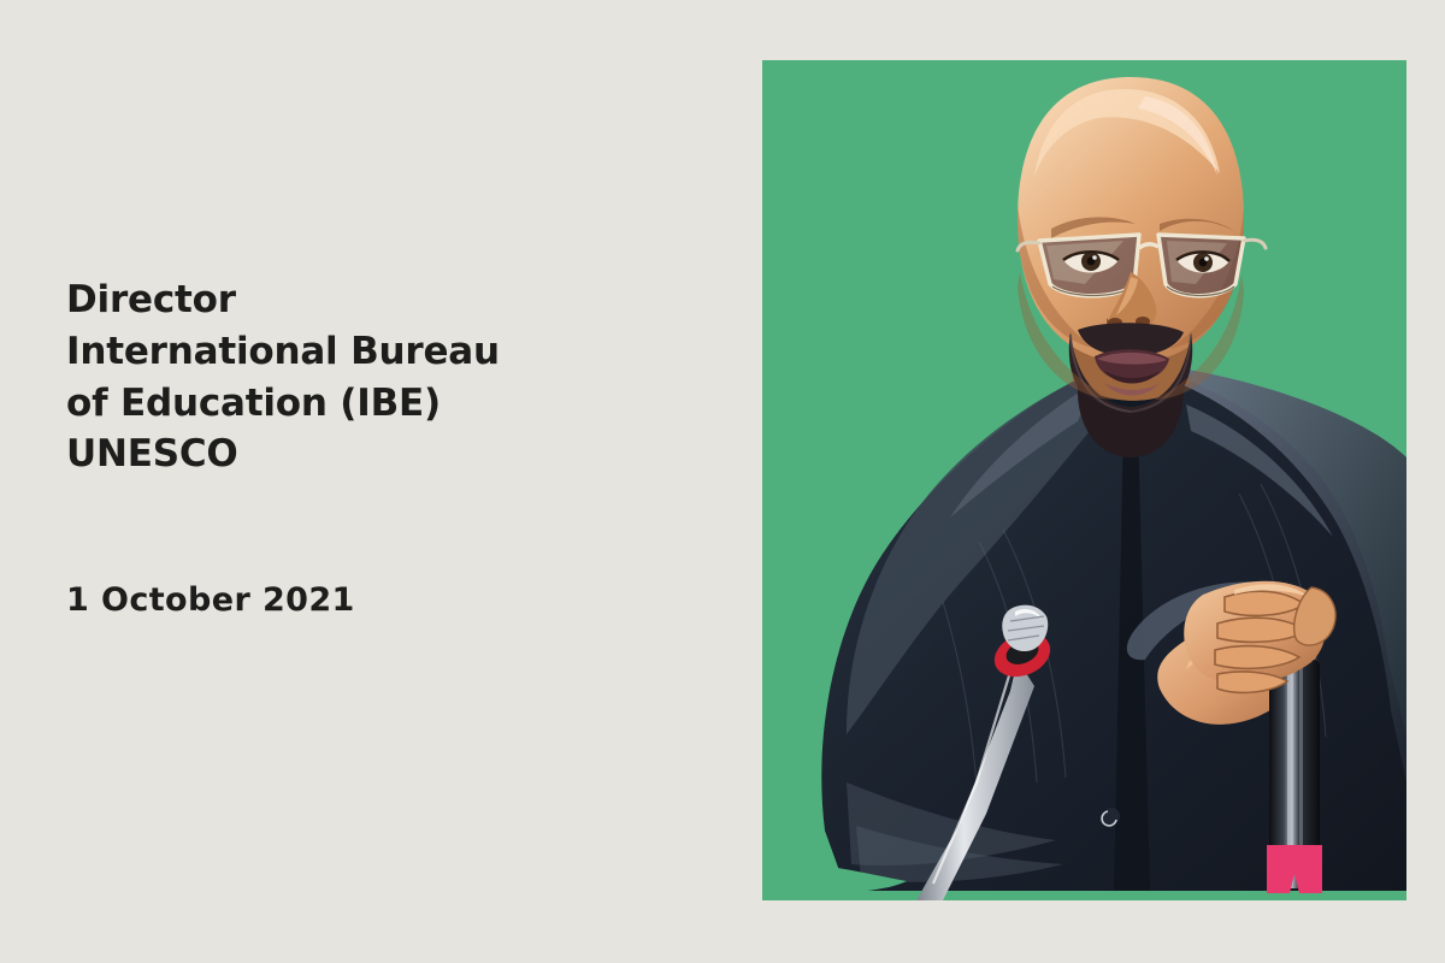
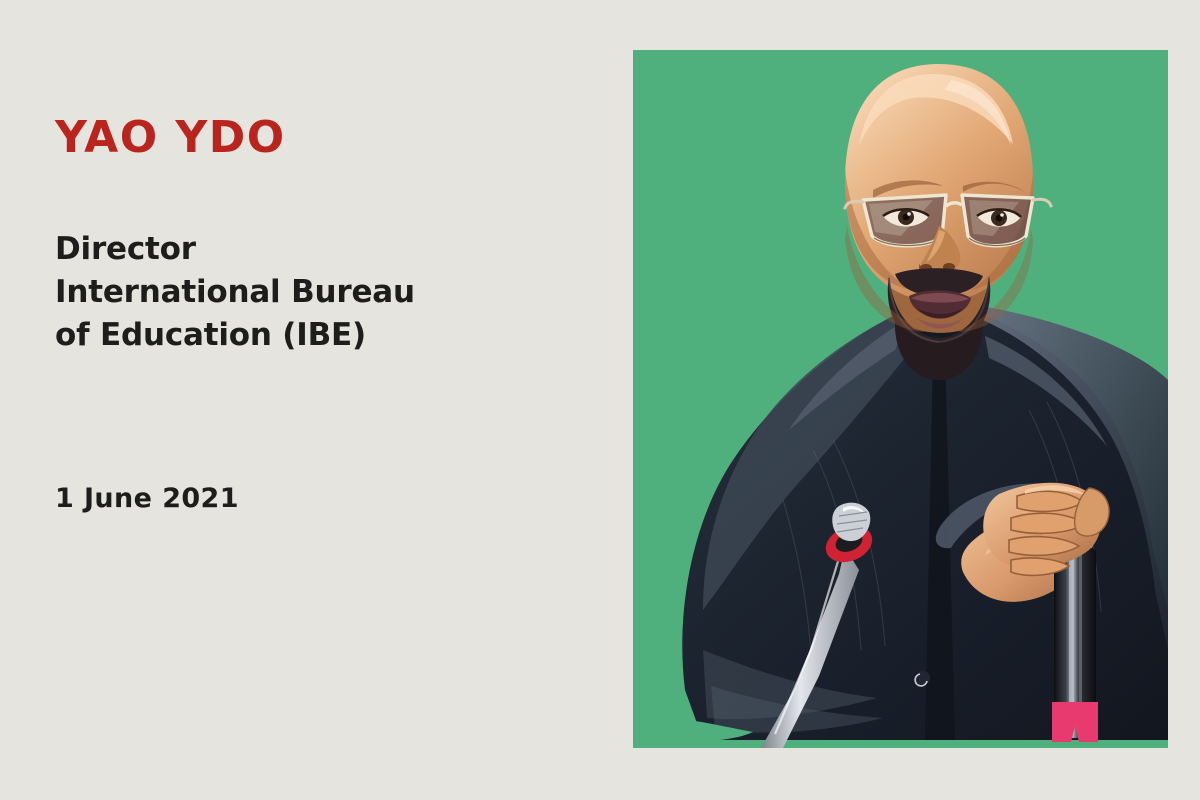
+ YAO YDO
  Director
  International Bureau
  of Education (IBE)
- UNESCO
- 1 October 2021
+ 1 June 2021
